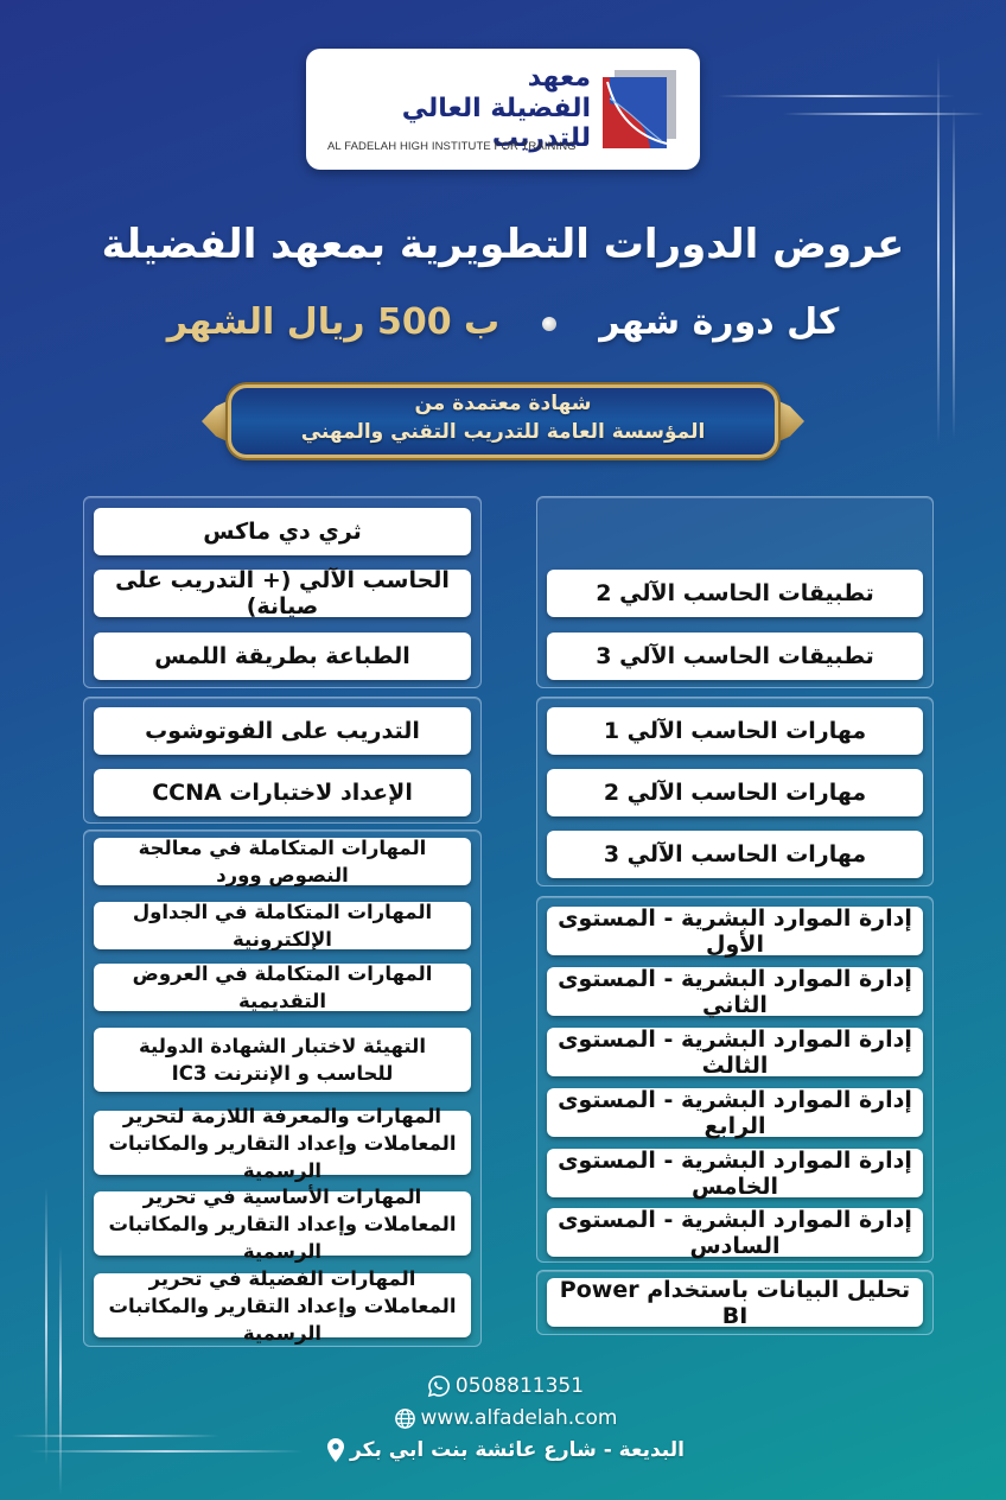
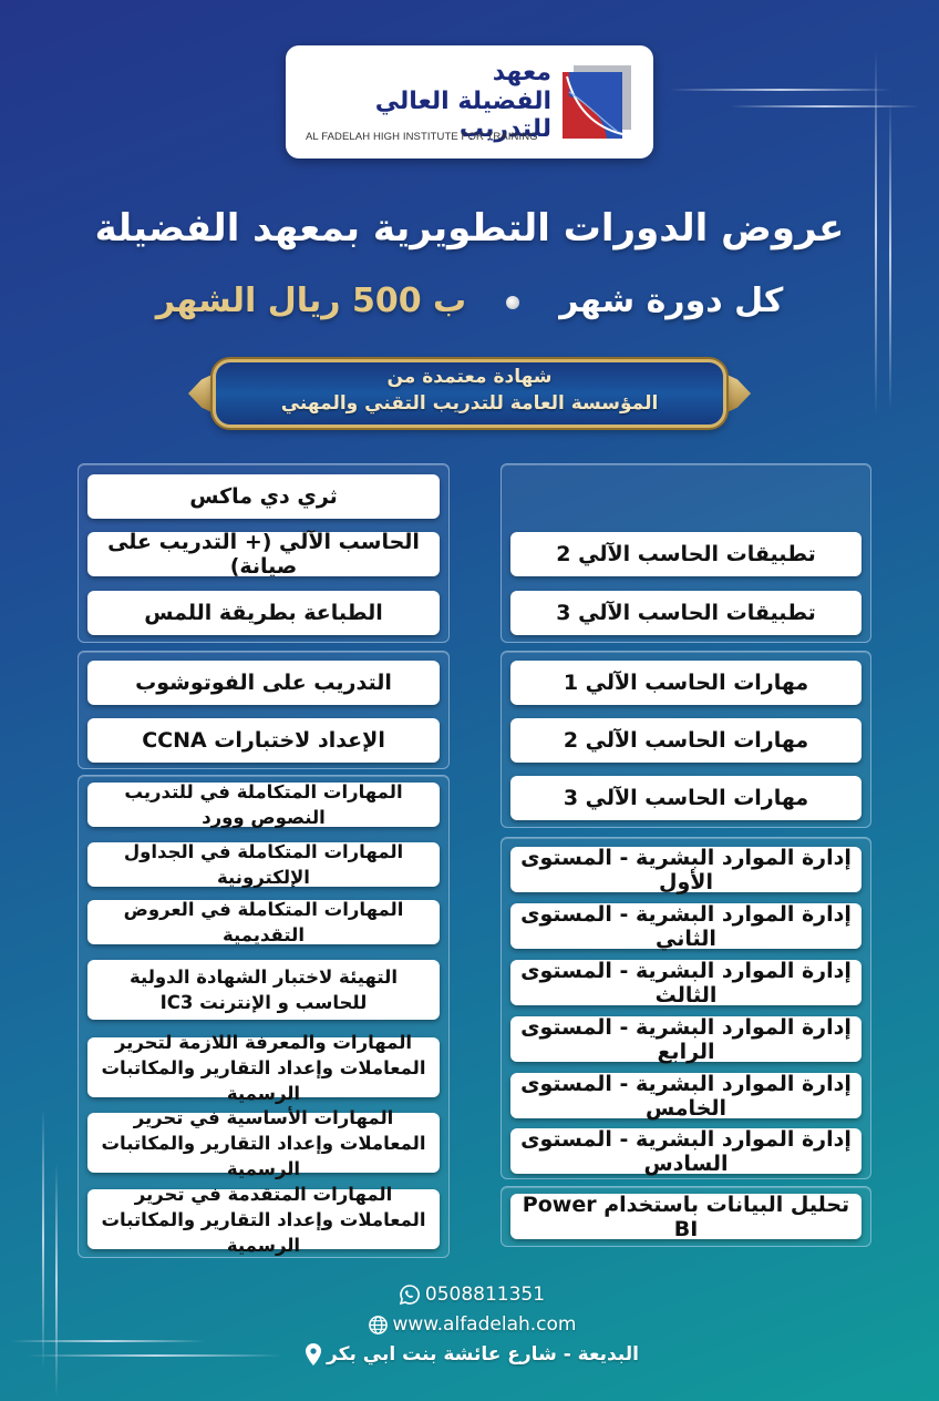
  معهد
  الفضيلة العالي للتدريب
  AL FADELAH HIGH INSTITUTE FOR TRAINING
  عروض الدورات التطويرية بمعهد الفضيلة
  كل دورة شهرب 500 ريال الشهر
  شهادة معتمدة من
  المؤسسة العامة للتدريب التقني والمهني
  تطبيقات الحاسب الآلي 2
  تطبيقات الحاسب الآلي 3
  مهارات الحاسب الآلي 1
  مهارات الحاسب الآلي 2
  مهارات الحاسب الآلي 3
  إدارة الموارد البشرية - المستوى الأول
  إدارة الموارد البشرية - المستوى الثاني
  إدارة الموارد البشرية - المستوى الثالث
  إدارة الموارد البشرية - المستوى الرابع
  إدارة الموارد البشرية - المستوى الخامس
  إدارة الموارد البشرية - المستوى السادس
  تحليل البيانات باستخدام Power BI
  ثري دي ماكس
  الحاسب الآلي (+ التدريب على صيانة)
  الطباعة بطريقة اللمس
  التدريب على الفوتوشوب
  الإعداد لاختبارات CCNA
- المهارات المتكاملة في معالجة النصوص وورد
+ المهارات المتكاملة في للتدريب النصوص وورد
  المهارات المتكاملة في الجداول الإلكترونية
  المهارات المتكاملة في العروض التقديمية
  التهيئة لاختبار الشهادة الدولية للحاسب و الإنترنت IC3
  المهارات والمعرفة اللازمة لتحرير المعاملات وإعداد التقارير والمكاتبات الرسمية
  المهارات الأساسية في تحرير المعاملات وإعداد التقارير والمكاتبات الرسمية
- المهارات الفضيلة في تحرير المعاملات وإعداد التقارير والمكاتبات الرسمية
+ المهارات المتقدمة في تحرير المعاملات وإعداد التقارير والمكاتبات الرسمية
  0508811351
  www.alfadelah.com
  البديعة - شارع عائشة بنت ابي بكر
